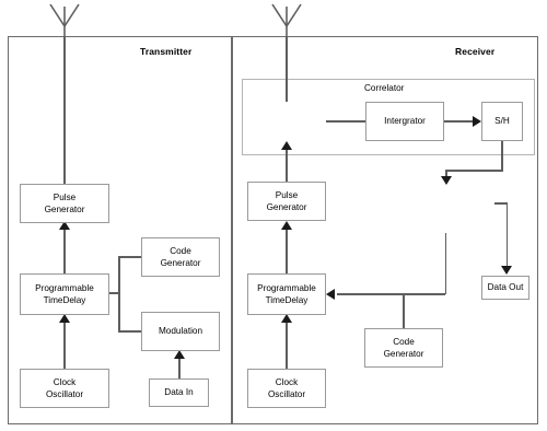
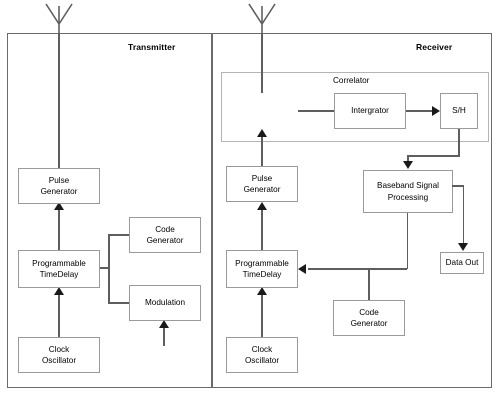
  Transmitter
  Receiver
  Pulse
  Generator
  Programmable
  TimeDelay
  Clock
  Oscillator
  Code
  Generator
  Modulation
- Data In
  Correlator
  Intergrator
  S/H
+ Baseband Signal
+ Processing
  Data Out
  Code
  Generator
  Pulse
  Generator
  Programmable
  TimeDelay
  Clock
  Oscillator
